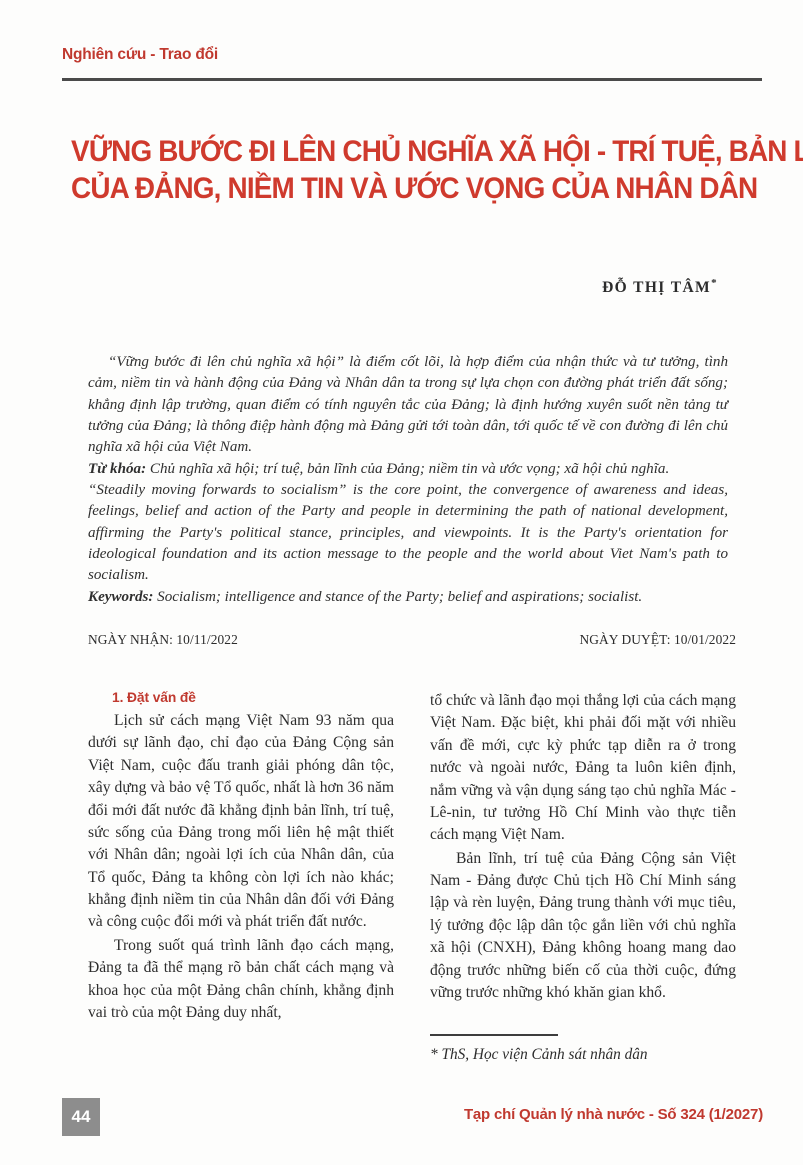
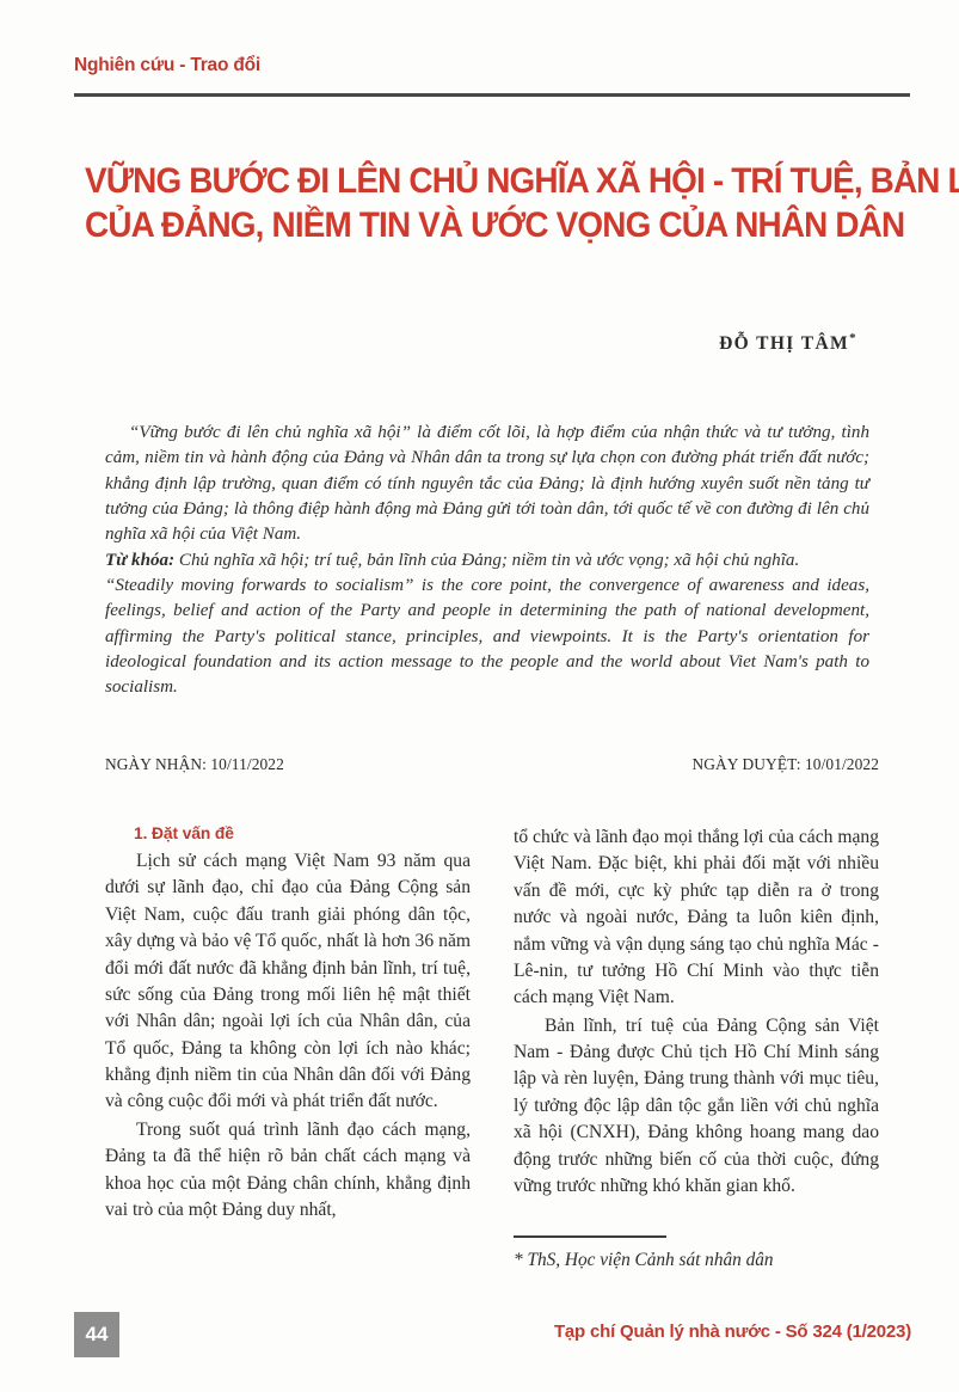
  Nghiên cứu - Trao đổi
  VỮNG BƯỚC ĐI LÊN CHỦ NGHĨA XÃ HỘI - TRÍ TUỆ, BẢN L
  CỦA ĐẢNG, NIỀM TIN VÀ ƯỚC VỌNG CỦA NHÂN DÂN
  ĐỖ THỊ TÂM*
- “Vững bước đi lên chủ nghĩa xã hội” là điểm cốt lõi, là hợp điểm của nhận thức và tư tưởng, tình cảm, niềm tin và hành động của Đảng và Nhân dân ta trong sự lựa chọn con đường phát triển đất sống; khẳng định lập trường, quan điểm có tính nguyên tắc của Đảng; là định hướng xuyên suốt nền tảng tư tưởng của Đảng; là thông điệp hành động mà Đảng gửi tới toàn dân, tới quốc tế về con đường đi lên chủ nghĩa xã hội của Việt Nam.
+ “Vững bước đi lên chủ nghĩa xã hội” là điểm cốt lõi, là hợp điểm của nhận thức và tư tưởng, tình cảm, niềm tin và hành động của Đảng và Nhân dân ta trong sự lựa chọn con đường phát triển đất nước; khẳng định lập trường, quan điểm có tính nguyên tắc của Đảng; là định hướng xuyên suốt nền tảng tư tưởng của Đảng; là thông điệp hành động mà Đảng gửi tới toàn dân, tới quốc tế về con đường đi lên chủ nghĩa xã hội của Việt Nam.
  Từ khóa: Chủ nghĩa xã hội; trí tuệ, bản lĩnh của Đảng; niềm tin và ước vọng; xã hội chủ nghĩa.
  “Steadily moving forwards to socialism” is the core point, the convergence of awareness and ideas, feelings, belief and action of the Party and people in determining the path of national development, affirming the Party's political stance, principles, and viewpoints. It is the Party's orientation for ideological foundation and its action message to the people and the world about Viet Nam's path to socialism.
- Keywords: Socialism; intelligence and stance of the Party; belief and aspirations; socialist.
  NGÀY NHẬN: 10/11/2022
  NGÀY DUYỆT: 10/01/2022
  1. Đặt vấn đề
  Lịch sử cách mạng Việt Nam 93 năm qua dưới sự lãnh đạo, chỉ đạo của Đảng Cộng sản Việt Nam, cuộc đấu tranh giải phóng dân tộc, xây dựng và bảo vệ Tổ quốc, nhất là hơn 36 năm đổi mới đất nước đã khẳng định bản lĩnh, trí tuệ, sức sống của Đảng trong mối liên hệ mật thiết với Nhân dân; ngoài lợi ích của Nhân dân, của Tổ quốc, Đảng ta không còn lợi ích nào khác; khẳng định niềm tin của Nhân dân đối với Đảng và công cuộc đổi mới và phát triển đất nước.
- Trong suốt quá trình lãnh đạo cách mạng, Đảng ta đã thể mạng rõ bản chất cách mạng và khoa học của một Đảng chân chính, khẳng định vai trò của một Đảng duy nhất,
+ Trong suốt quá trình lãnh đạo cách mạng, Đảng ta đã thể hiện rõ bản chất cách mạng và khoa học của một Đảng chân chính, khẳng định vai trò của một Đảng duy nhất,
  tổ chức và lãnh đạo mọi thắng lợi của cách mạng Việt Nam. Đặc biệt, khi phải đối mặt với nhiều vấn đề mới, cực kỳ phức tạp diễn ra ở trong nước và ngoài nước, Đảng ta luôn kiên định, nắm vững và vận dụng sáng tạo chủ nghĩa Mác - Lê-nin, tư tưởng Hồ Chí Minh vào thực tiễn cách mạng Việt Nam.
  Bản lĩnh, trí tuệ của Đảng Cộng sản Việt Nam - Đảng được Chủ tịch Hồ Chí Minh sáng lập và rèn luyện, Đảng trung thành với mục tiêu, lý tưởng độc lập dân tộc gắn liền với chủ nghĩa xã hội (CNXH), Đảng không hoang mang dao động trước những biến cố của thời cuộc, đứng vững trước những khó khăn gian khổ.
  * ThS, Học viện Cảnh sát nhân dân
  44
- Tạp chí Quản lý nhà nước - Số 324 (1/2027)
+ Tạp chí Quản lý nhà nước - Số 324 (1/2023)
